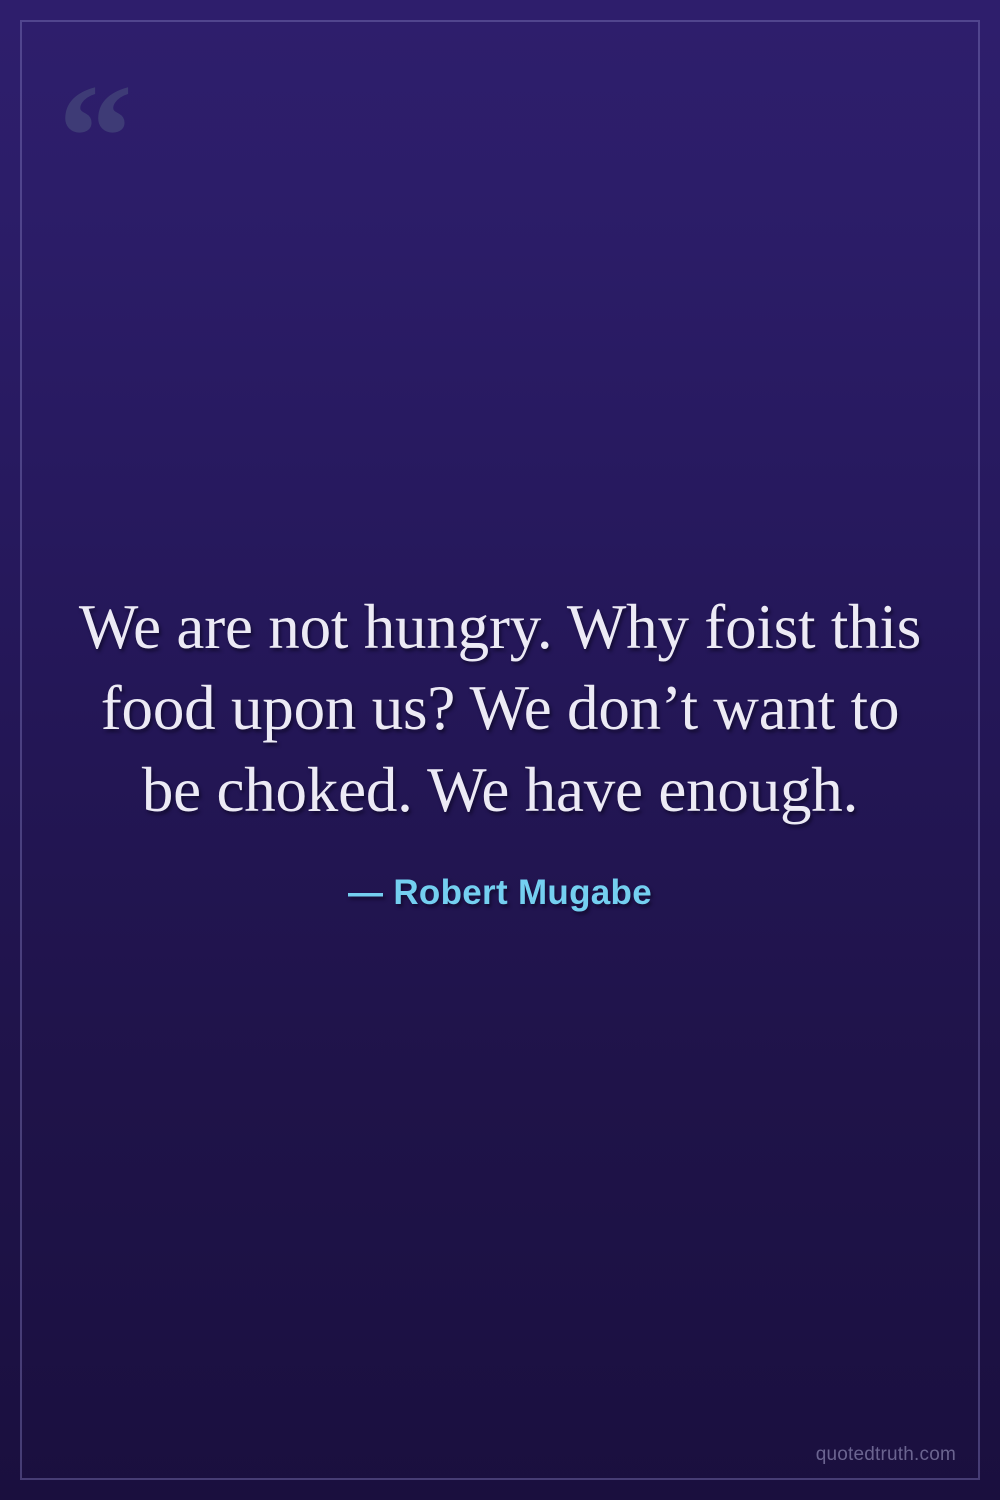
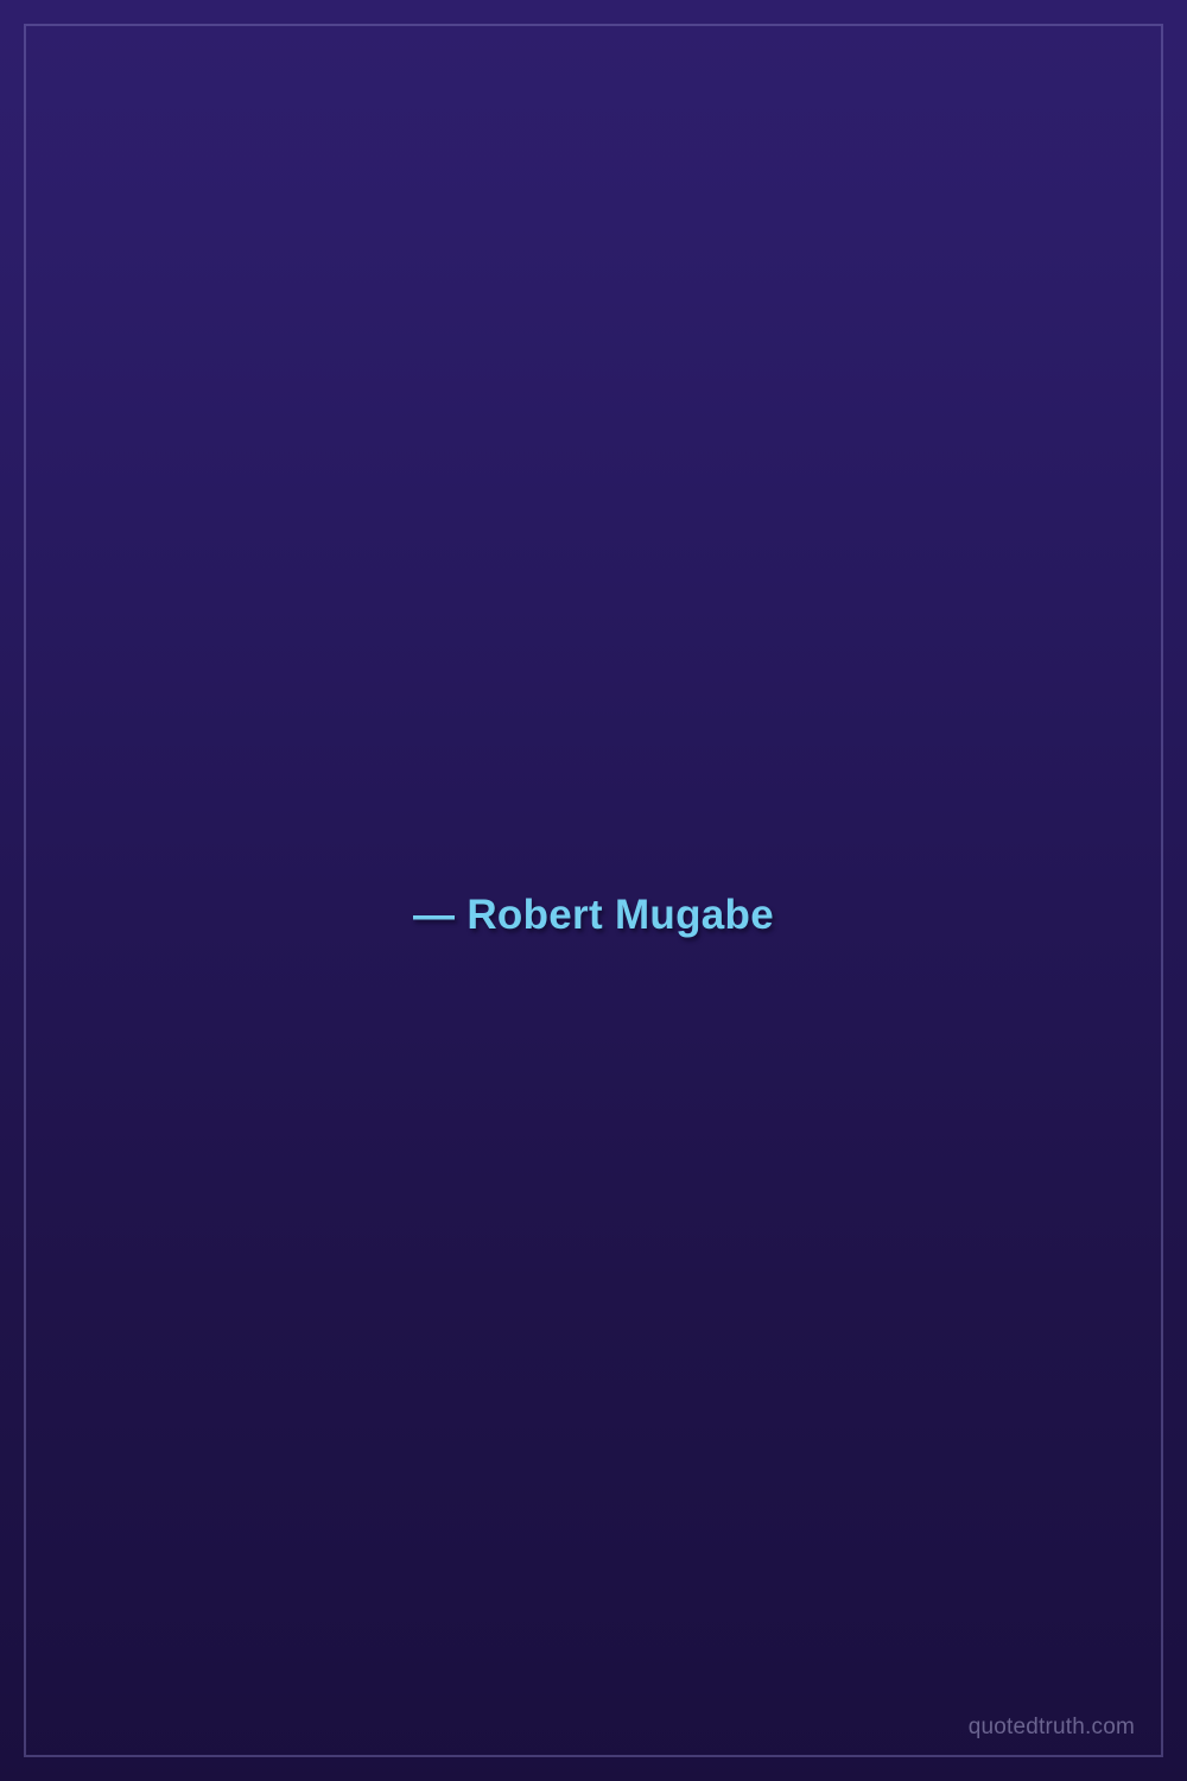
- “
- We are not hungry. Why foist this food upon us? We don’t want to be choked. We have enough.
  — Robert Mugabe
  quotedtruth.com
